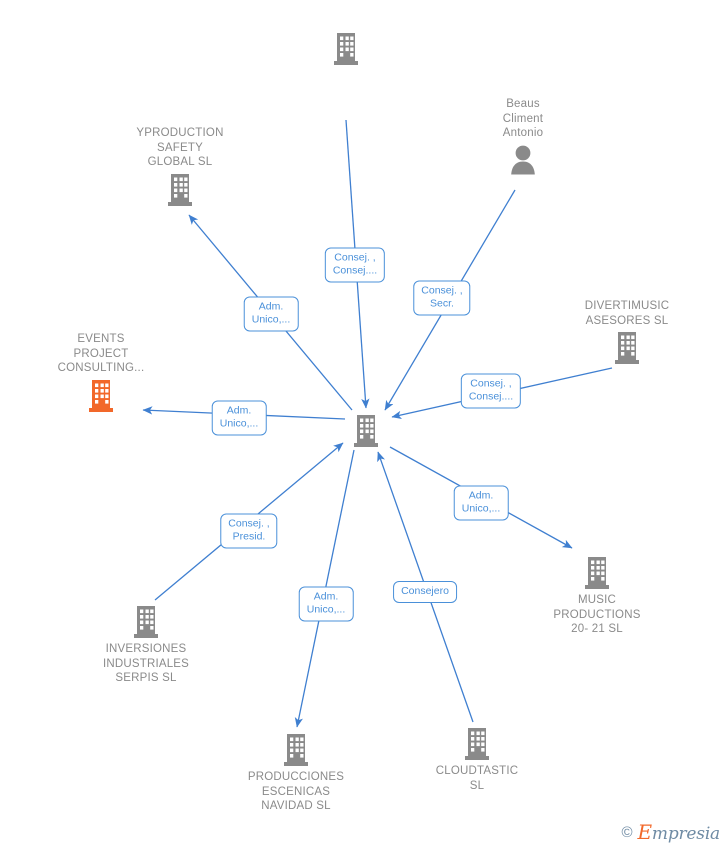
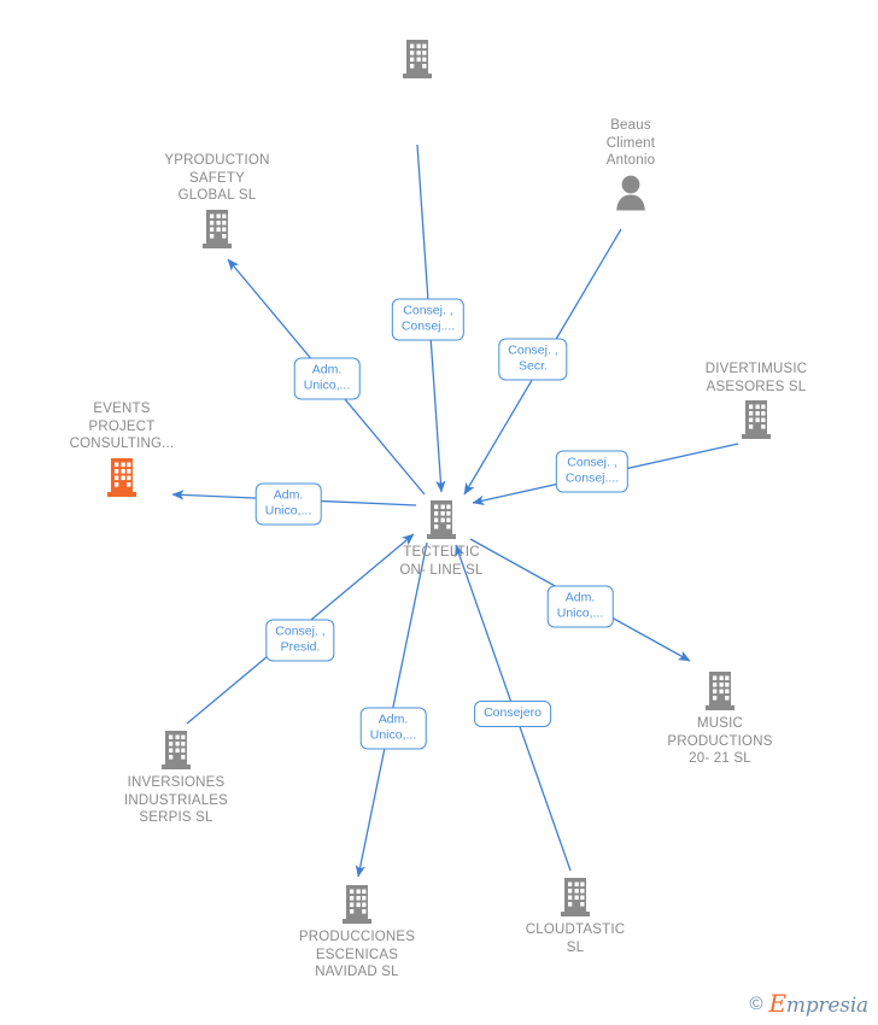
  Beaus
  Climent
  Antonio
  YPRODUCTION
  SAFETY
  GLOBAL SL
  DIVERTIMUSIC
  ASESORES SL
  EVENTS
  PROJECT
  CONSULTING...
+ TECTELTIC
+ ON- LINE SL
  MUSIC
  PRODUCTIONS
  20- 21 SL
  INVERSIONES
  INDUSTRIALES
  SERPIS SL
  PRODUCCIONES
  ESCENICAS
  NAVIDAD SL
  CLOUDTASTIC
  SL
  Consej. ,
  Consej....
  Consej. ,
  Secr.
  Adm.
  Unico,...
  Consej. ,
  Consej....
  Adm.
  Unico,...
  Adm.
  Unico,...
  Consej. ,
  Presid.
  Adm.
  Unico,...
  Consejero
  ©
  Empresia
